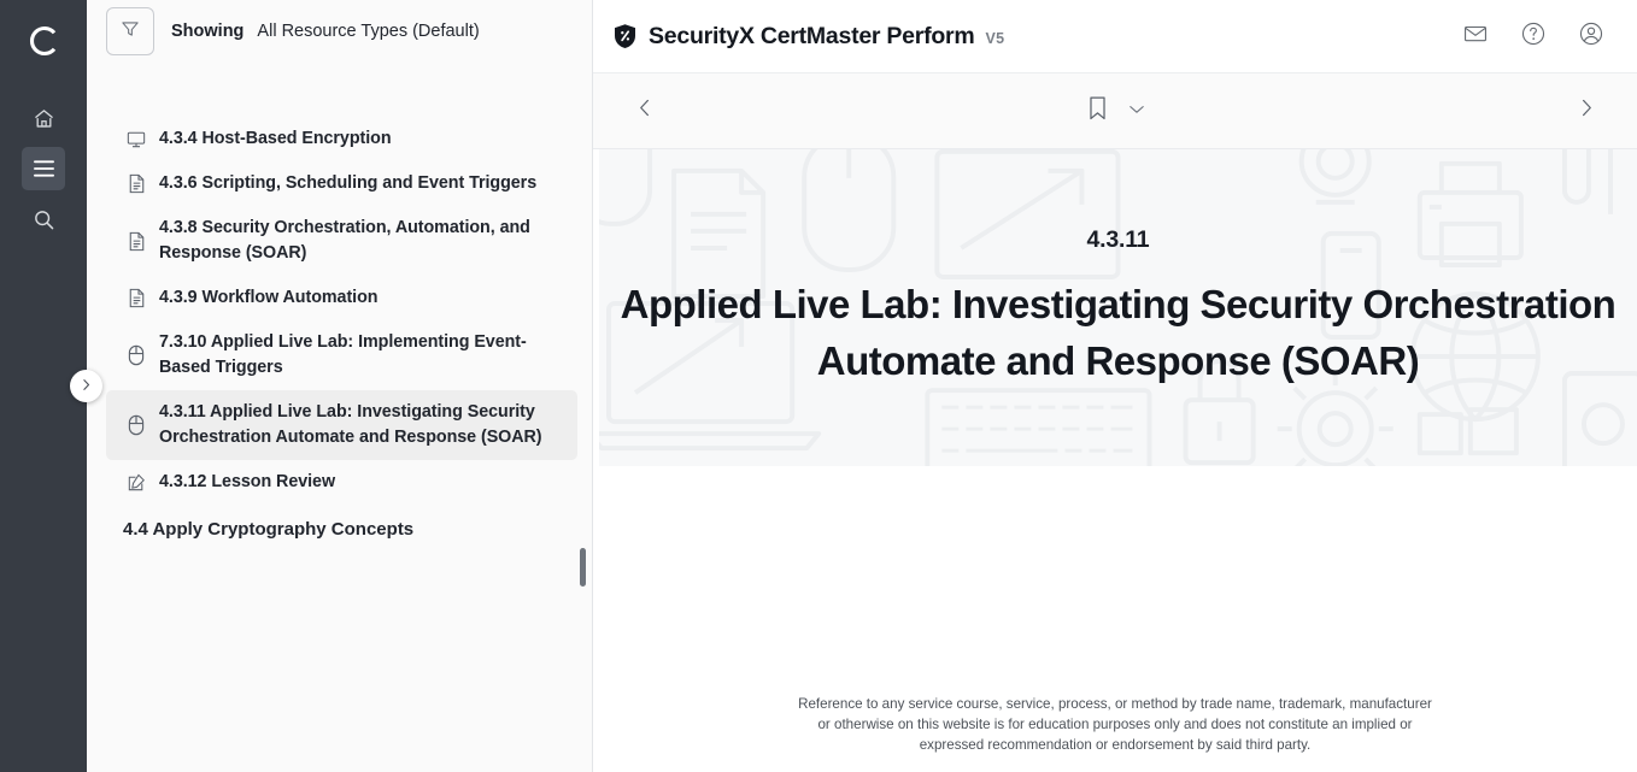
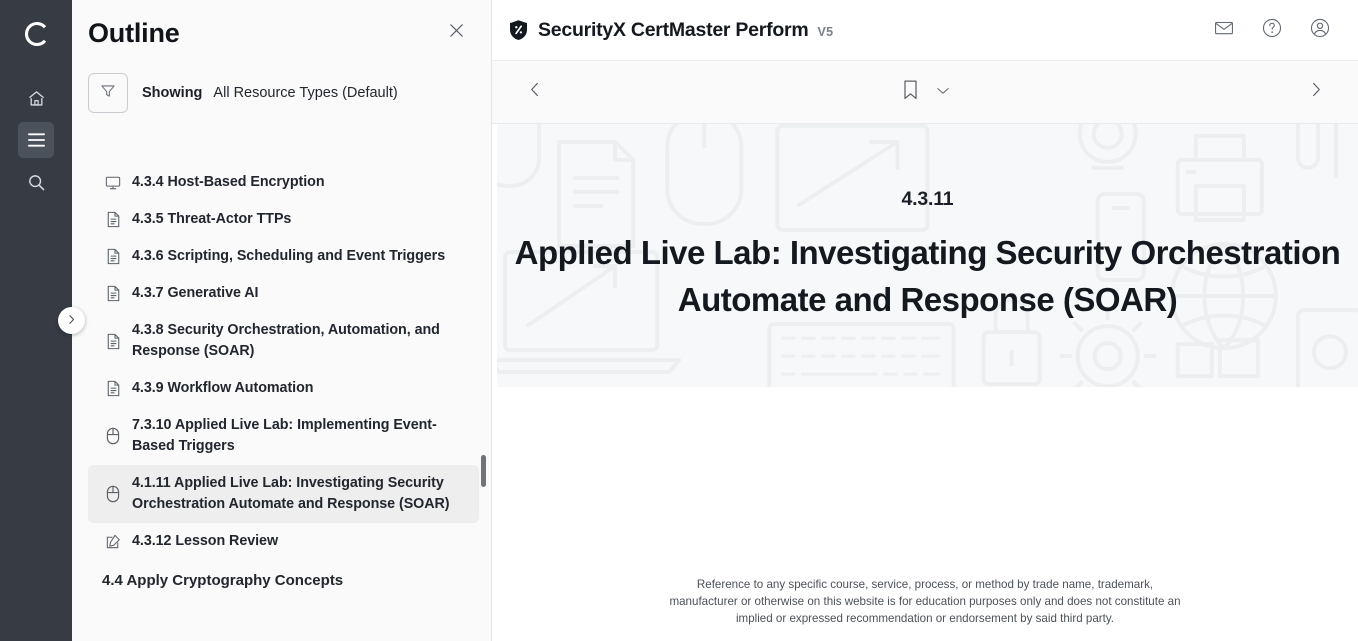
+ Outline
  Showing
  All Resource Types (Default)
  4.3.4 Host-Based Encryption
+ 4.3.5 Threat-Actor TTPs
  4.3.6 Scripting, Scheduling and Event Triggers
+ 4.3.7 Generative AI
  4.3.8 Security Orchestration, Automation, and Response (SOAR)
  4.3.9 Workflow Automation
  7.3.10 Applied Live Lab: Implementing Event-Based Triggers
- 4.3.11 Applied Live Lab: Investigating Security Orchestration Automate and Response (SOAR)
+ 4.1.11 Applied Live Lab: Investigating Security Orchestration Automate and Response (SOAR)
  4.3.12 Lesson Review
  4.4 Apply Cryptography Concepts
  SecurityX CertMaster Perform
  V5
  4.3.11
  Applied Live Lab: Investigating Security Orchestration
  Automate and Response (SOAR)
- Reference to any service course, service, process, or method by trade name, trademark, manufacturer or otherwise on this website is for education purposes only and does not constitute an implied or expressed recommendation or endorsement by said third party.
+ Reference to any specific course, service, process, or method by trade name, trademark, manufacturer or otherwise on this website is for education purposes only and does not constitute an implied or expressed recommendation or endorsement by said third party.
